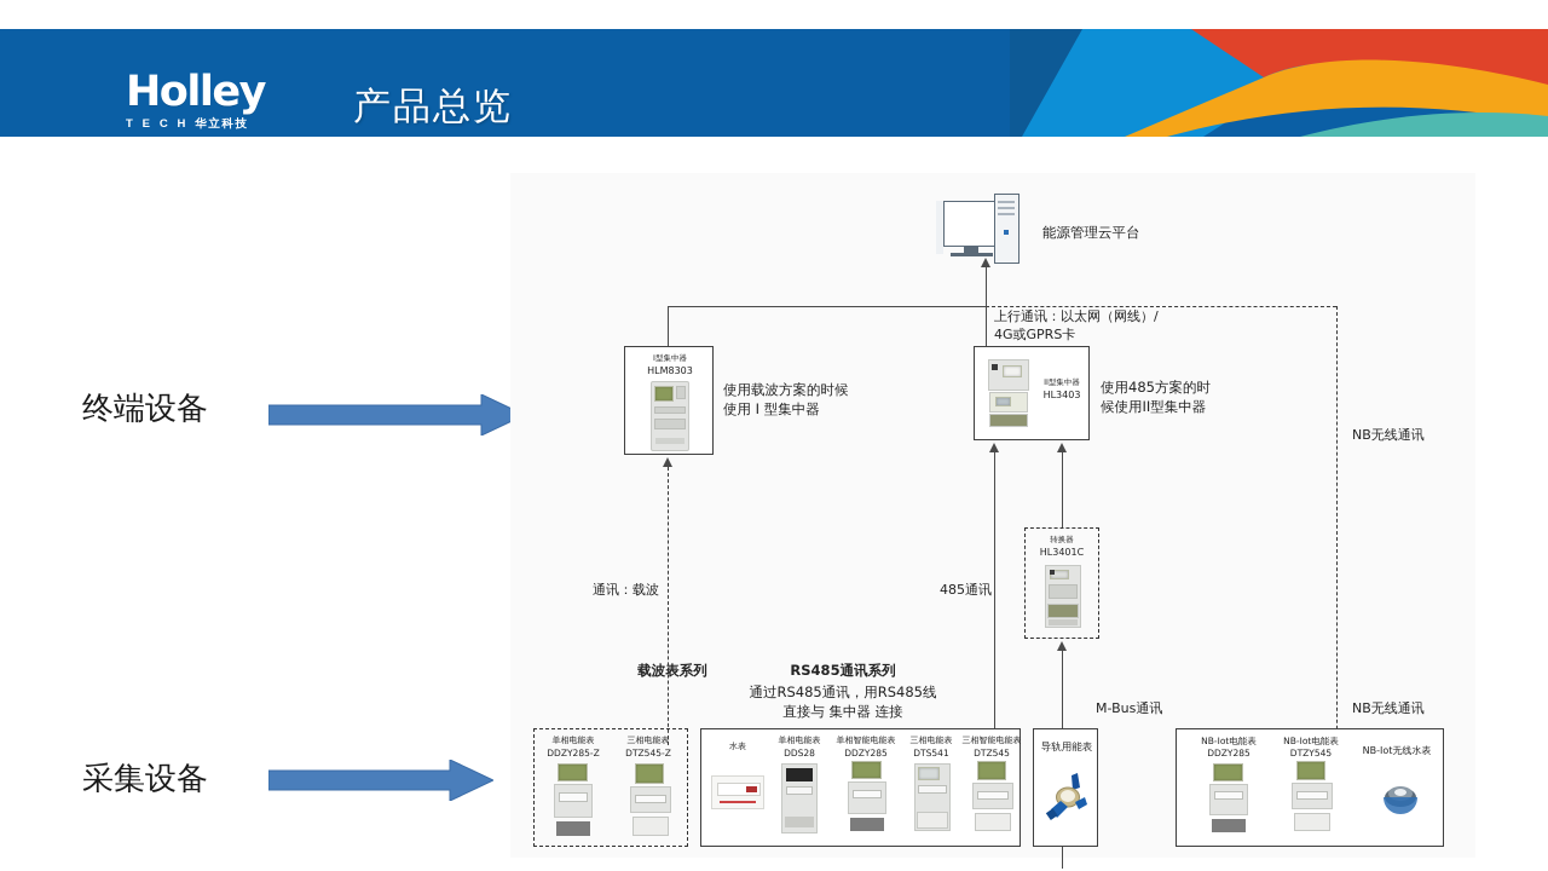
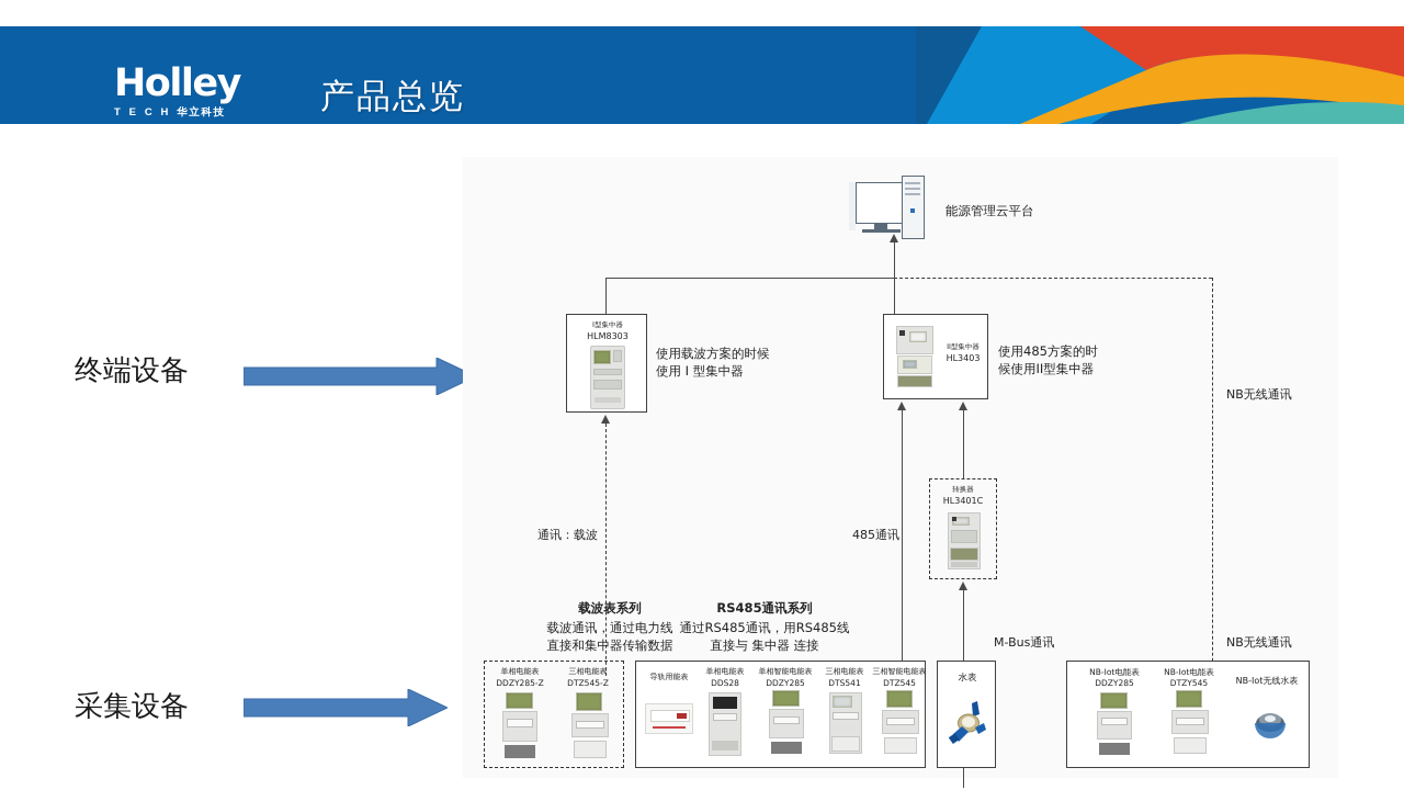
  Holley
  T E C H 华立科技
  产品总览
  终端设备
  采集设备
  能源管理云平台
- 上行通讯：以太网（网线）/
- 4G或GPRS卡
  I型集中器
  HLM8303
  使用载波方案的时候
  使用 I 型集中器
  通讯：载波
  II型集中器
  HL3403
  使用485方案的时
  候使用II型集中器
  485通讯
  转换器
  HL3401C
  M-Bus通讯
  NB无线通讯
  NB无线通讯
  载波表系列
+ 载波通讯，通过电力线
+ 直接和集中器传输数据
  单相电能表
  DDZY285-Z
  三相电能表
  DTZ545-Z
  RS485通讯系列
  通过RS485通讯，用RS485线
  直接与 集中器 连接
- 水表
+ 导轨用能表
  单相电能表
  DDS28
  单相智能电能表
  DDZY285
  三相电能表
  DTS541
  三相智能电能表
  DTZ545
- 导轨用能表
+ 水表
  NB-Iot电能表
  DDZY285
  NB-Iot电能表
  DTZY545
  NB-Iot无线水表
